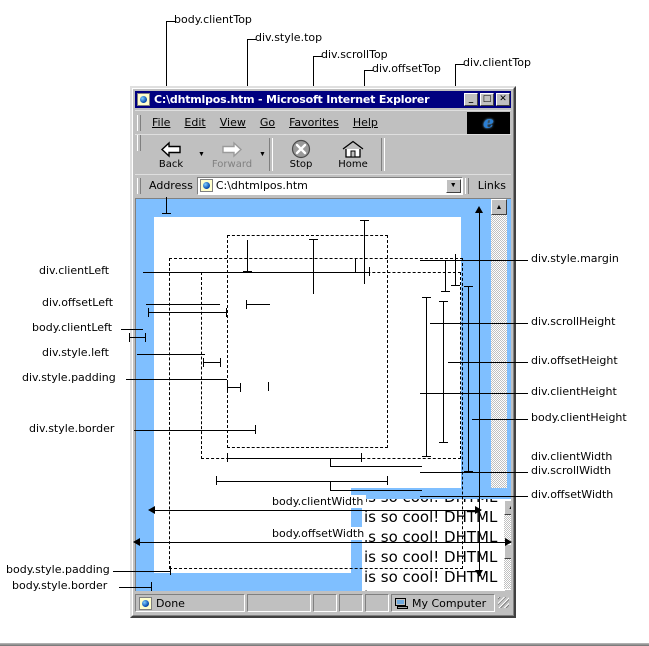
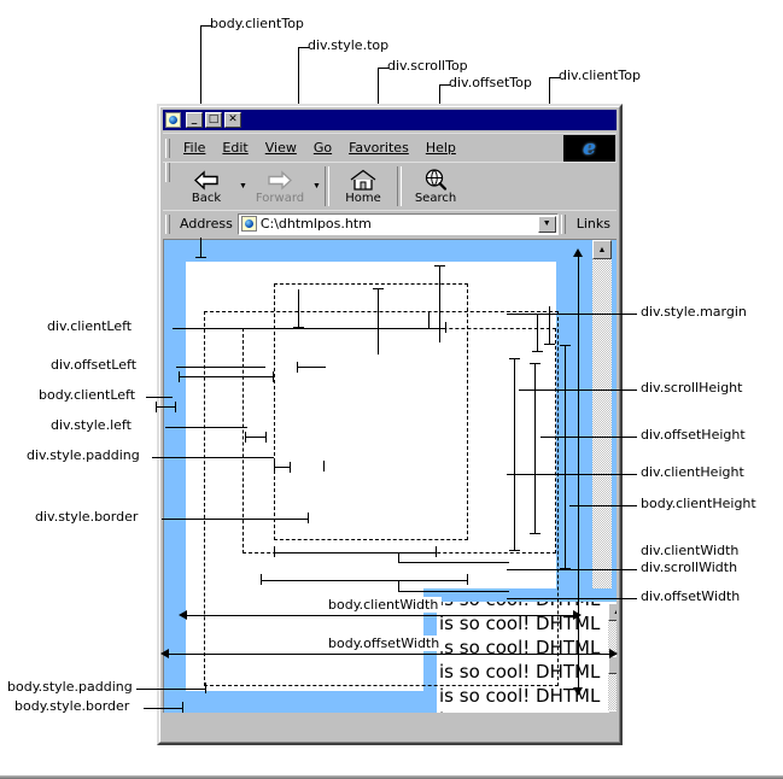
  body.clientTop
  div.style.top
  div.scrollTop
  div.offsetTop
  div.clientTop
- C:\dhtmlpos.htm - Microsoft Internet Explorer
  _
  □
  ✕
  File
  Edit
  View
  Go
  Favorites
  Help
  e
  Back
  Forward
- Stop
  Home
+ Search
  Address
  C:\dhtmlpos.htm
  Links
  is so cool! DHTML s so cool! DHTML is so cool! DHTML is so cool! DHTML
- Done
- My Computer
  div.clientLeft
  div.offsetLeft
  body.clientLeft
  div.style.left
  div.style.padding
  div.style.border
  body.style.padding
  body.style.border
  div.style.margin
  div.scrollHeight
  div.offsetHeight
  div.clientHeight
  body.clientHeight
  div.clientWidth
  div.scrollWidth
  div.offsetWidth
  body.clientWidth
  body.offsetWidth
